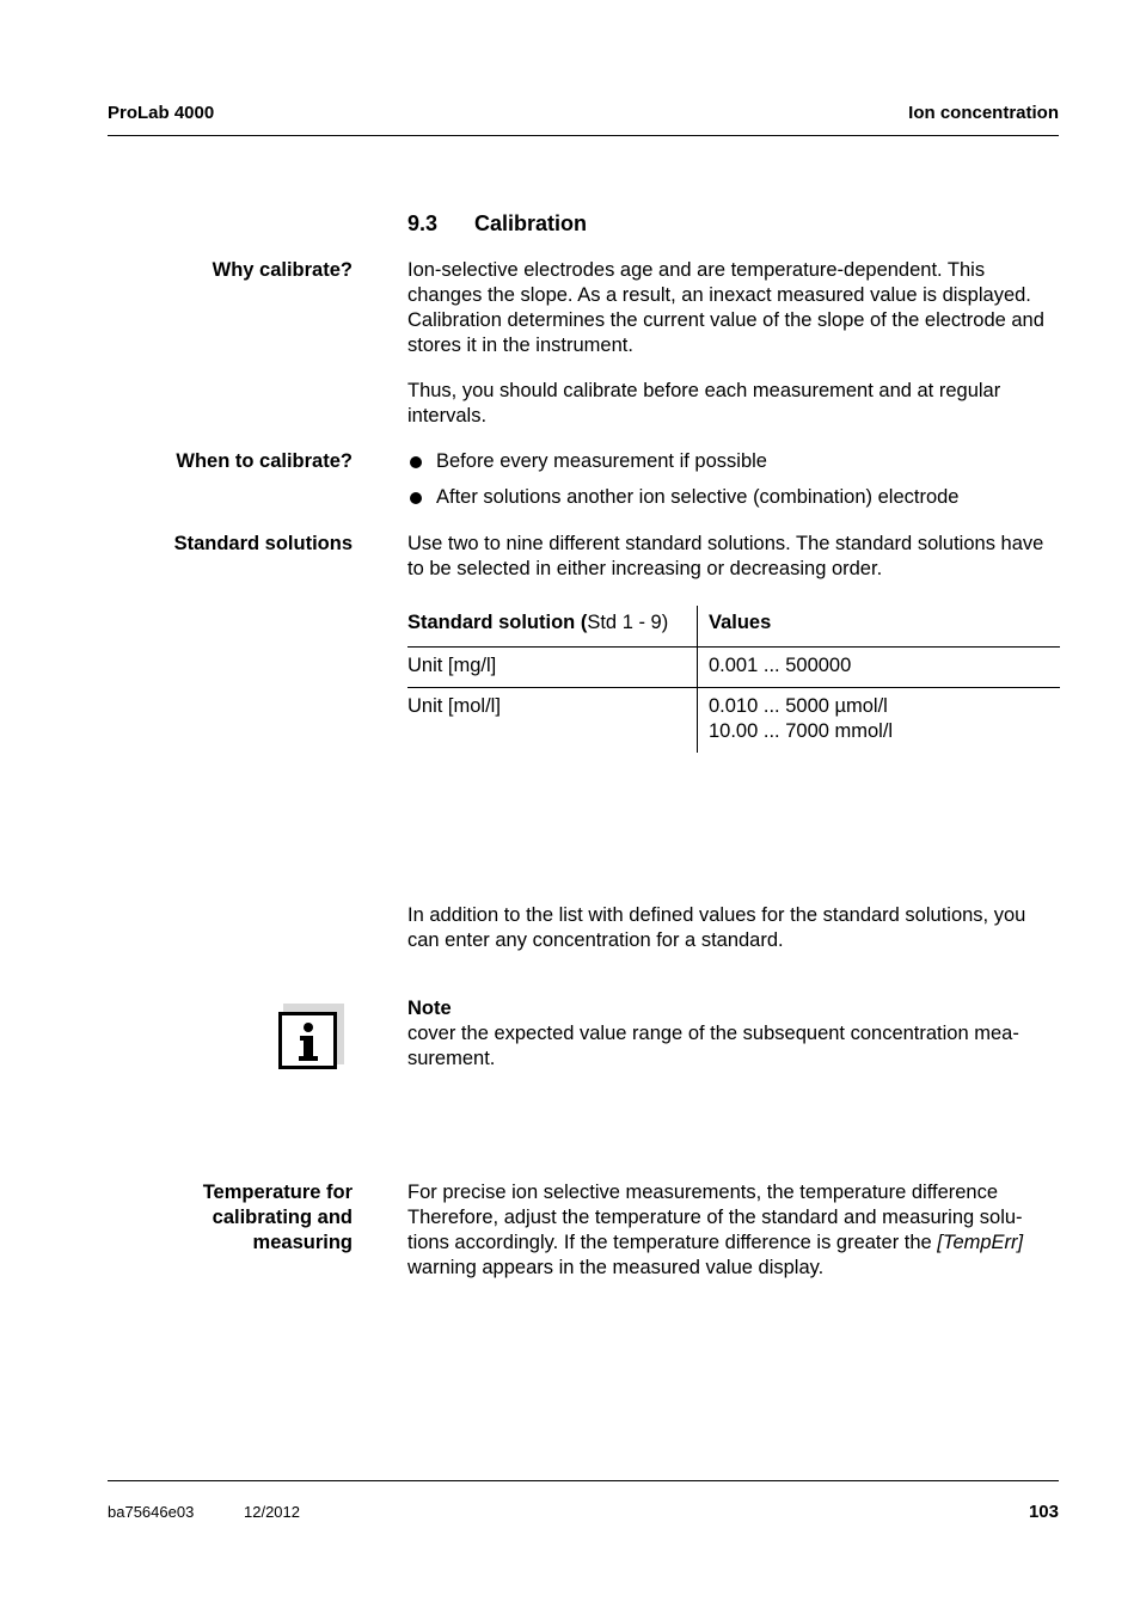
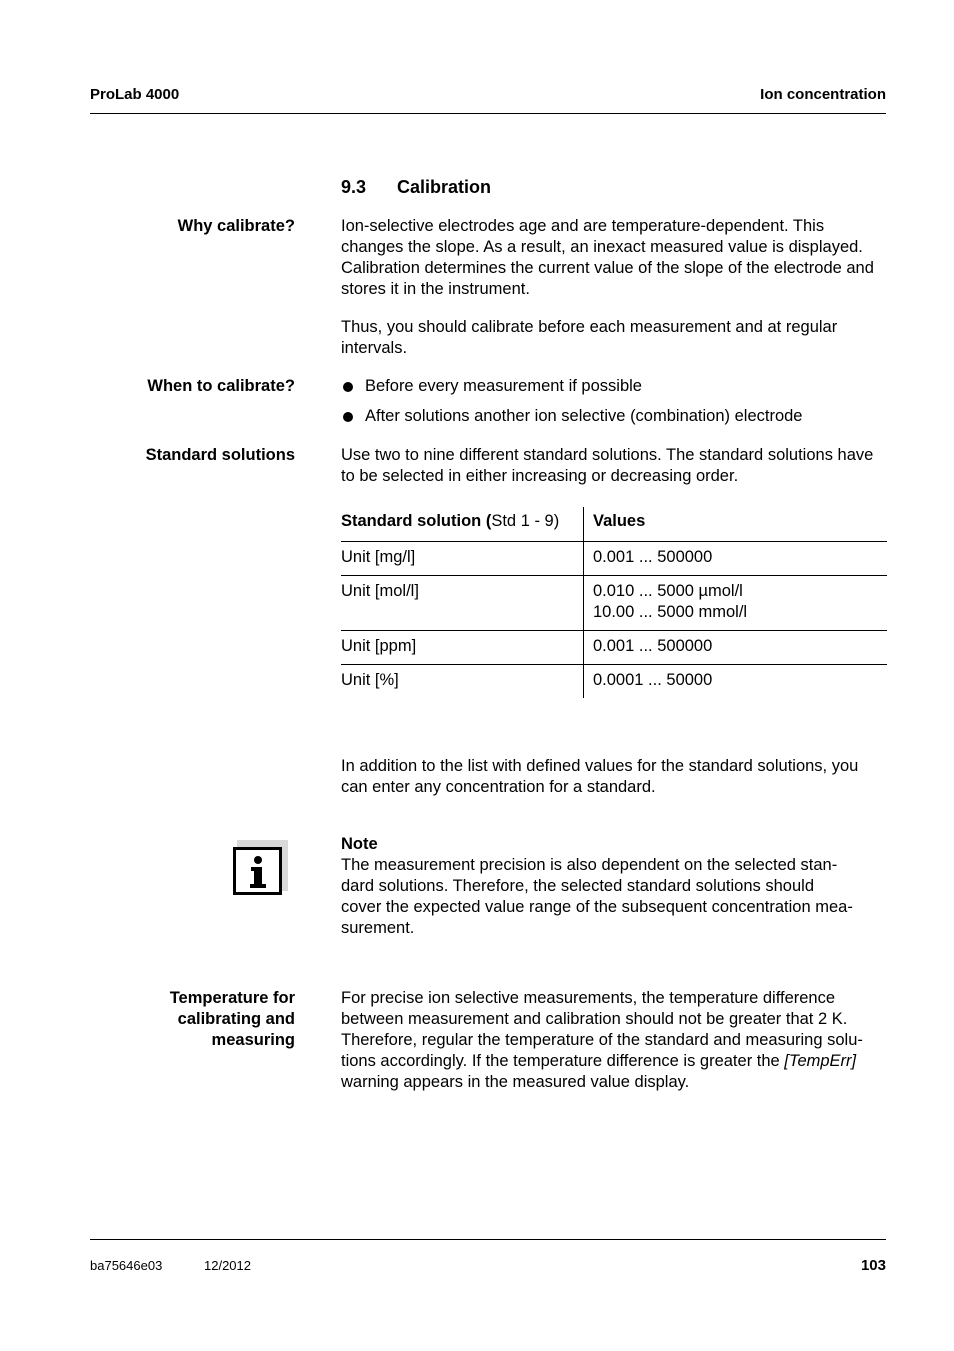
  ProLab 4000
  Ion concentration
  9.3
  Calibration
  Why calibrate?
  Ion-selective electrodes age and are temperature-dependent. This changes the slope. As a result, an inexact measured value is displayed. Calibration determines the current value of the slope of the electrode and stores it in the instrument.
  Thus, you should calibrate before each measurement and at regular intervals.
  When to calibrate?
  Before every measurement if possible
  After solutions another ion selective (combination) electrode
  Standard solutions
  Use two to nine different standard solutions. The standard solutions have to be selected in either increasing or decreasing order.
  Standard solution (Std 1 - 9)	Values
  Unit [mg/l]	0.001 ... 500000
- Unit [mol/l]	0.010 ... 5000 µmol/l 10.00 ... 7000 mmol/l
+ Unit [mol/l]	0.010 ... 5000 µmol/l 10.00 ... 5000 mmol/l
+ Unit [ppm]	0.001 ... 500000
+ Unit [%]	0.0001 ... 50000
  In addition to the list with defined values for the standard solutions, you can enter any concentration for a standard.
  Note
+ The measurement precision is also dependent on the selected stan-
+ dard solutions. Therefore, the selected standard solutions should
  cover the expected value range of the subsequent concentration mea-
  surement.
  Temperature for
  calibrating and
  measuring
  For precise ion selective measurements, the temperature difference
+ between measurement and calibration should not be greater that 2 K.
- Therefore, adjust the temperature of the standard and measuring solu-
+ Therefore, regular the temperature of the standard and measuring solu-
  tions accordingly. If the temperature difference is greater the [TempErr]
  warning appears in the measured value display.
  ba75646e03
  12/2012
  103
